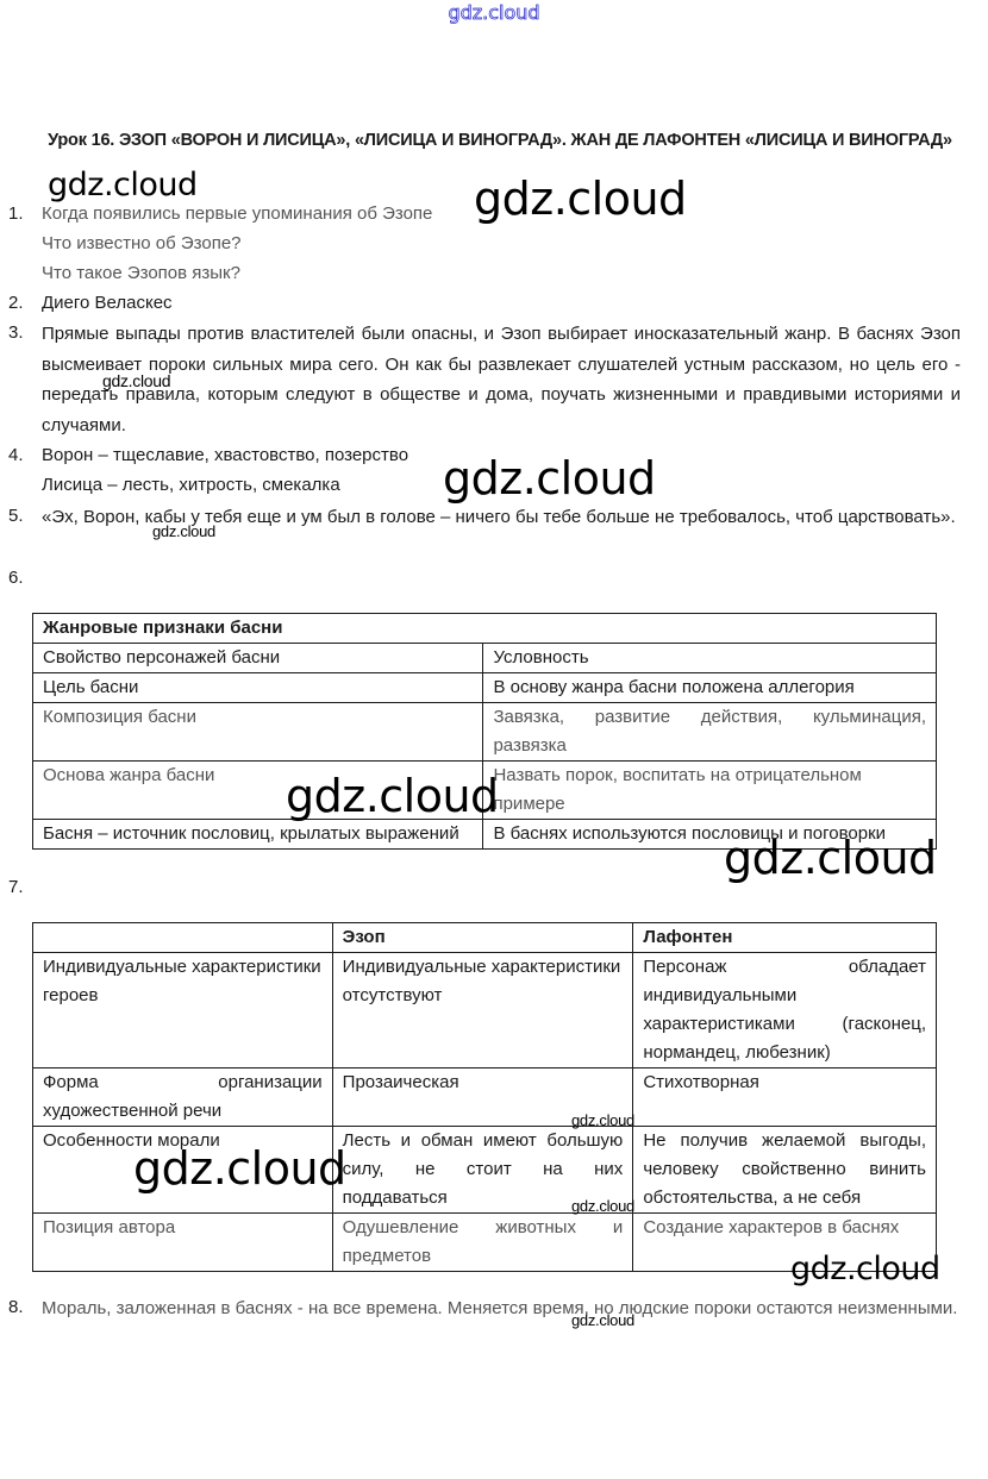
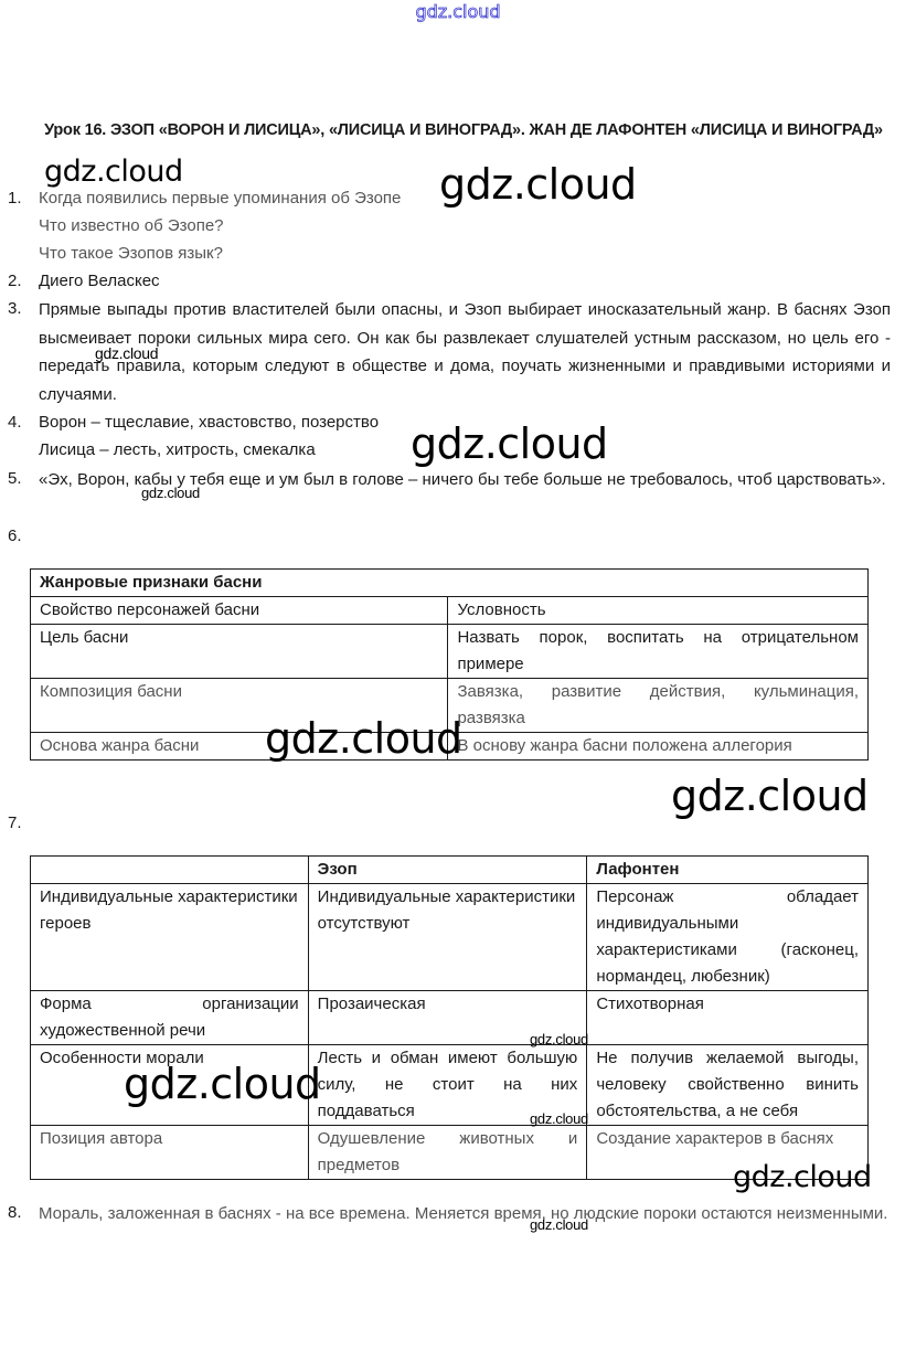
  gdz.cloud
  Урок 16. ЭЗОП «ВОРОН И ЛИСИЦА», «ЛИСИЦА И ВИНОГРАД». ЖАН ДЕ ЛАФОНТЕН «ЛИСИЦА И ВИНОГРАД»
  1.
  Когда появились первые упоминания об Эзопе
  Что известно об Эзопе?
  Что такое Эзопов язык?
  2.
  Диего Веласкес
  3.
  Прямые выпады против властителей были опасны, и Эзоп выбирает иносказательный жанр. В баснях Эзоп высмеивает пороки сильных мира сего. Он как бы развлекает слушателей устным рассказом, но цель его - передать правила, которым следуют в обществе и дома, поучать жизненными и правдивыми историями и случаями.
  4.
  Ворон – тщеславие, хвастовство, позерство
  Лисица – лесть, хитрость, смекалка
  5.
  «Эх, Ворон, кабы у тебя еще и ум был в голове – ничего бы тебе больше не требовалось, чтоб царствовать».
  6.
  Жанровые признаки басни
  Свойство персонажей басни	Условность
- Цель басни	В основу жанра басни положена аллегория
+ Цель басни	Назвать порок, воспитать на отрицательном примере
  Композиция басни	Завязка, развитие действия, кульминация, развязка
- Основа жанра басни	Назвать порок, воспитать на отрицательном примере
+ Основа жанра басни	В основу жанра басни положена аллегория
- Басня – источник пословиц, крылатых выражений	В баснях используются пословицы и поговорки
  7.
  	Эзоп	Лафонтен
  Индивидуальные характеристики героев	Индивидуальные характеристики отсутствуют	Персонаж обладает индивидуальными характеристиками (гасконец, нормандец, любезник)
  Форма организации художественной речи	Прозаическая	Стихотворная
  Особенности морали	Лесть и обман имеют большую силу, не стоит на них поддаваться	Не получив желаемой выгоды, человеку свойственно винить обстоятельства, а не себя
  Позиция автора	Одушевление животных и предметов	Создание характеров в баснях
  8.
  Мораль, заложенная в баснях - на все времена. Меняется время, но людские пороки остаются неизменными.
  gdz.cloud
  gdz.cloud
  gdz.cloud
  gdz.cloud
  gdz.cloud
  gdz.cloud
  gdz.cloud
  gdz.cloud
  gdz.cloud
  gdz.cloud
  gdz.cloud
  gdz.cloud
